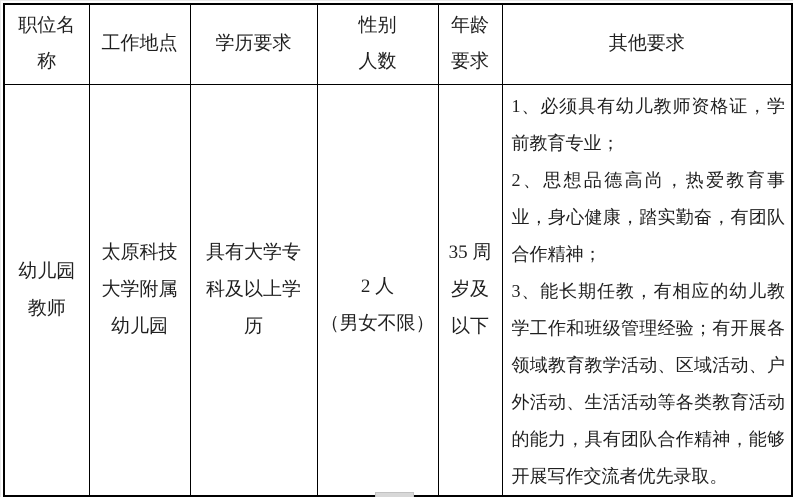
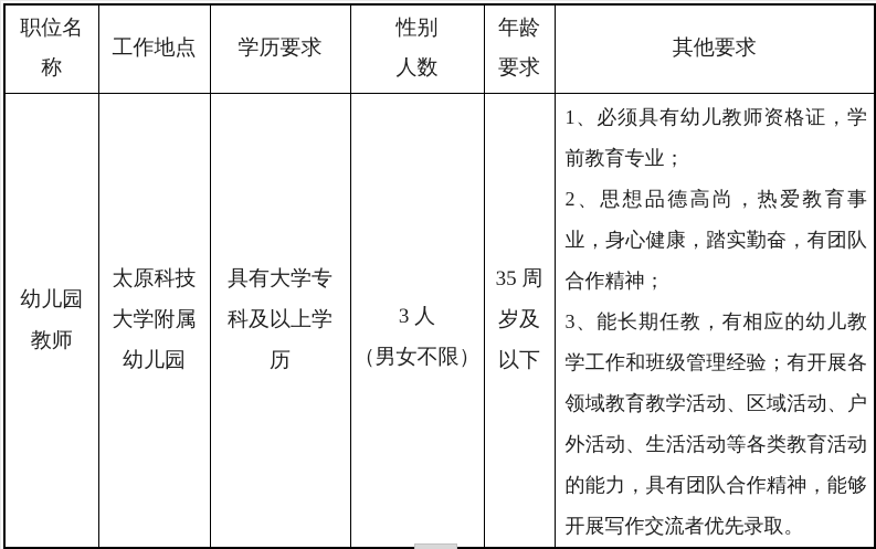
  职位名 称	工作地点	学历要求	性别 人数	年龄 要求	其他要求
- 幼儿园 教师	太原科技 大学附属 幼儿园	具有大学专 科及以上学 历	2 人 （男女不限）	35 周 岁及 以下	1、必须具有幼儿教师资格证，学前教育专业； 2、思想品德高尚，热爱教育事业，身心健康，踏实勤奋，有团队合作精神； 3、能长期任教，有相应的幼儿教学工作和班级管理经验；有开展各领域教育教学活动、区域活动、户外活动、生活活动等各类教育活动的能力，具有团队合作精神，能够开展写作交流者优先录取。
+ 幼儿园 教师	太原科技 大学附属 幼儿园	具有大学专 科及以上学 历	3 人 （男女不限）	35 周 岁及 以下	1、必须具有幼儿教师资格证，学前教育专业； 2、思想品德高尚，热爱教育事业，身心健康，踏实勤奋，有团队合作精神； 3、能长期任教，有相应的幼儿教学工作和班级管理经验；有开展各领域教育教学活动、区域活动、户外活动、生活活动等各类教育活动的能力，具有团队合作精神，能够开展写作交流者优先录取。
